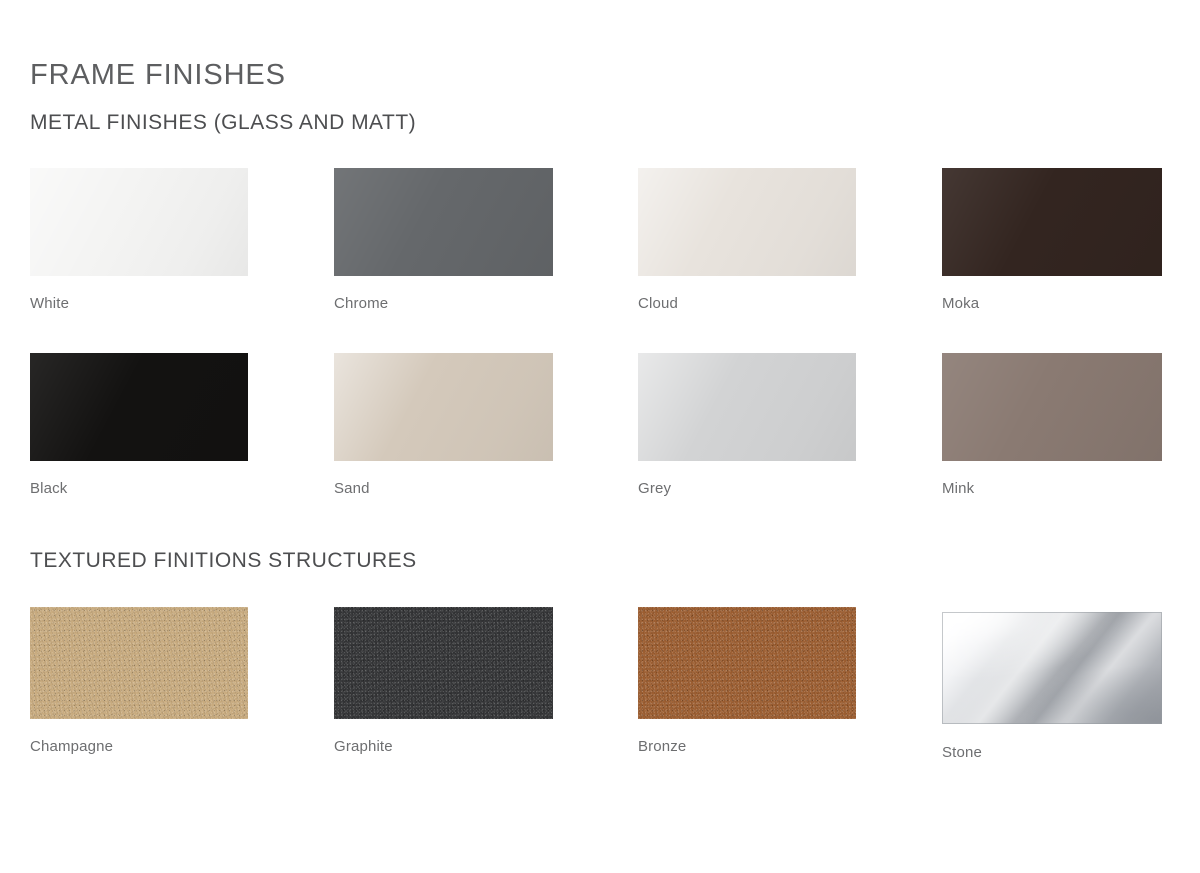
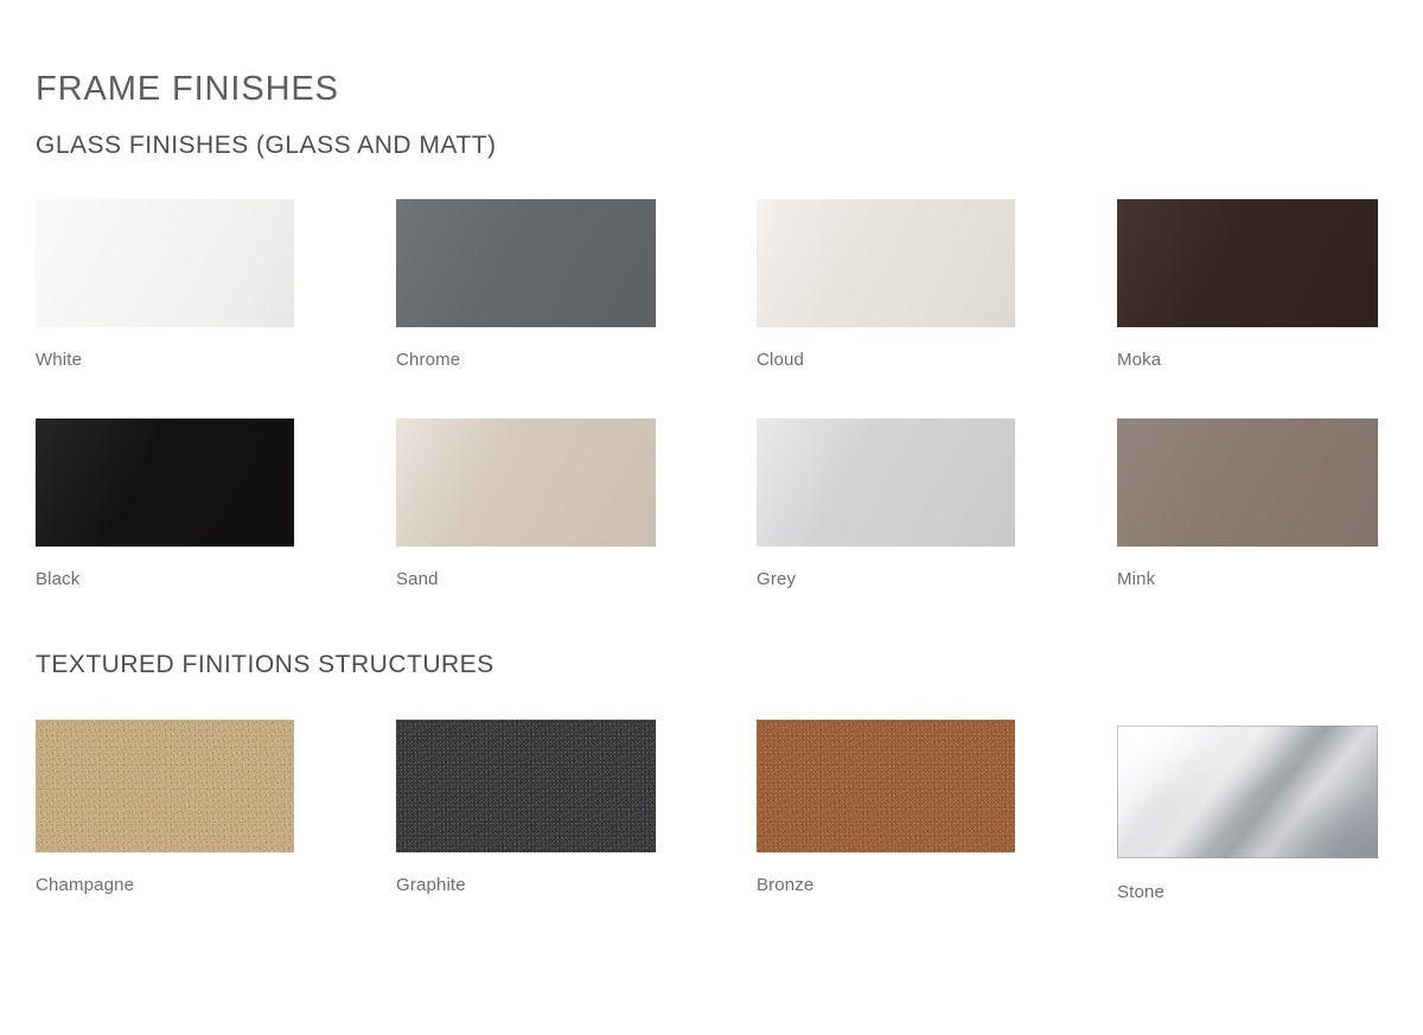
  FRAME FINISHES
- METAL FINISHES (GLASS AND MATT)
+ GLASS FINISHES (GLASS AND MATT)
  White
  Chrome
  Cloud
  Moka
  Black
  Sand
  Grey
  Mink
  TEXTURED FINITIONS STRUCTURES
  Champagne
  Graphite
  Bronze
  Stone
